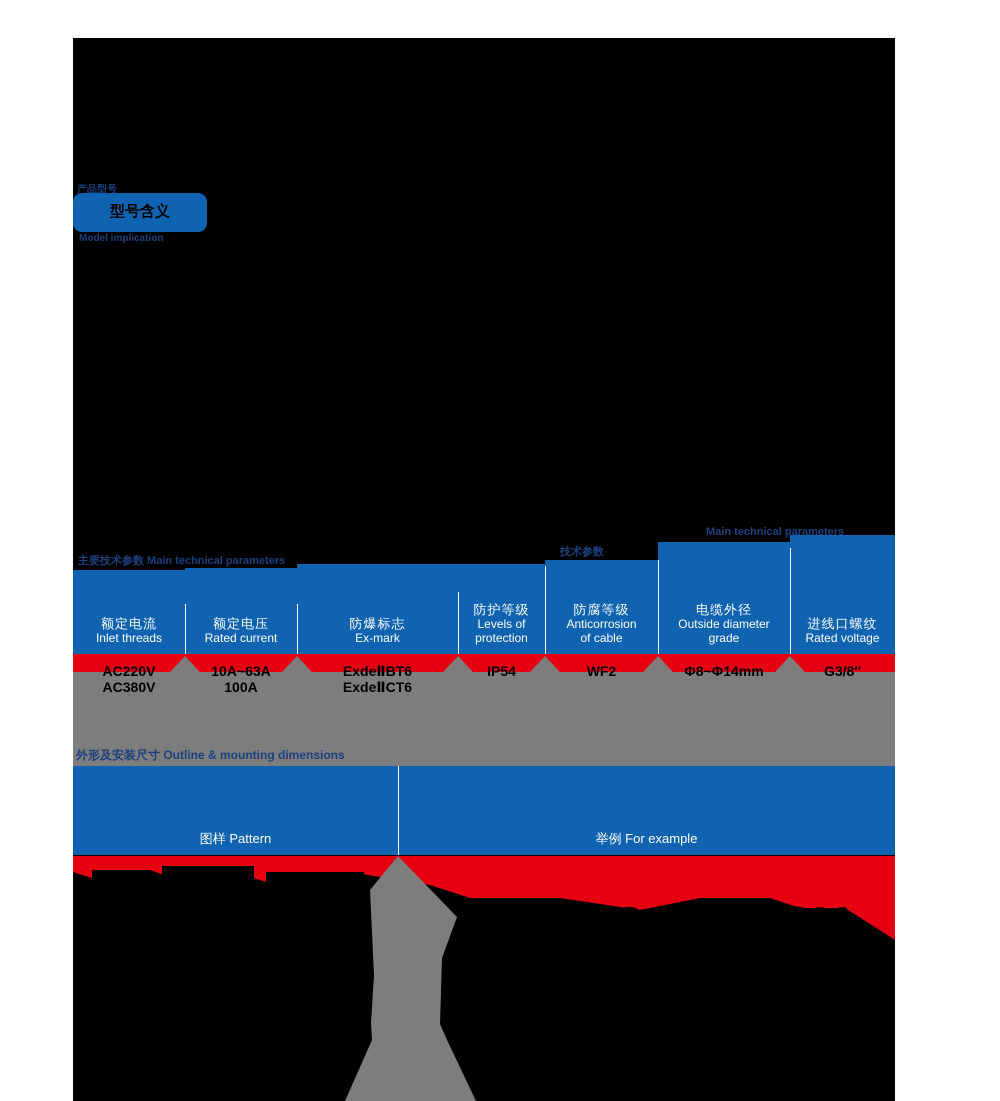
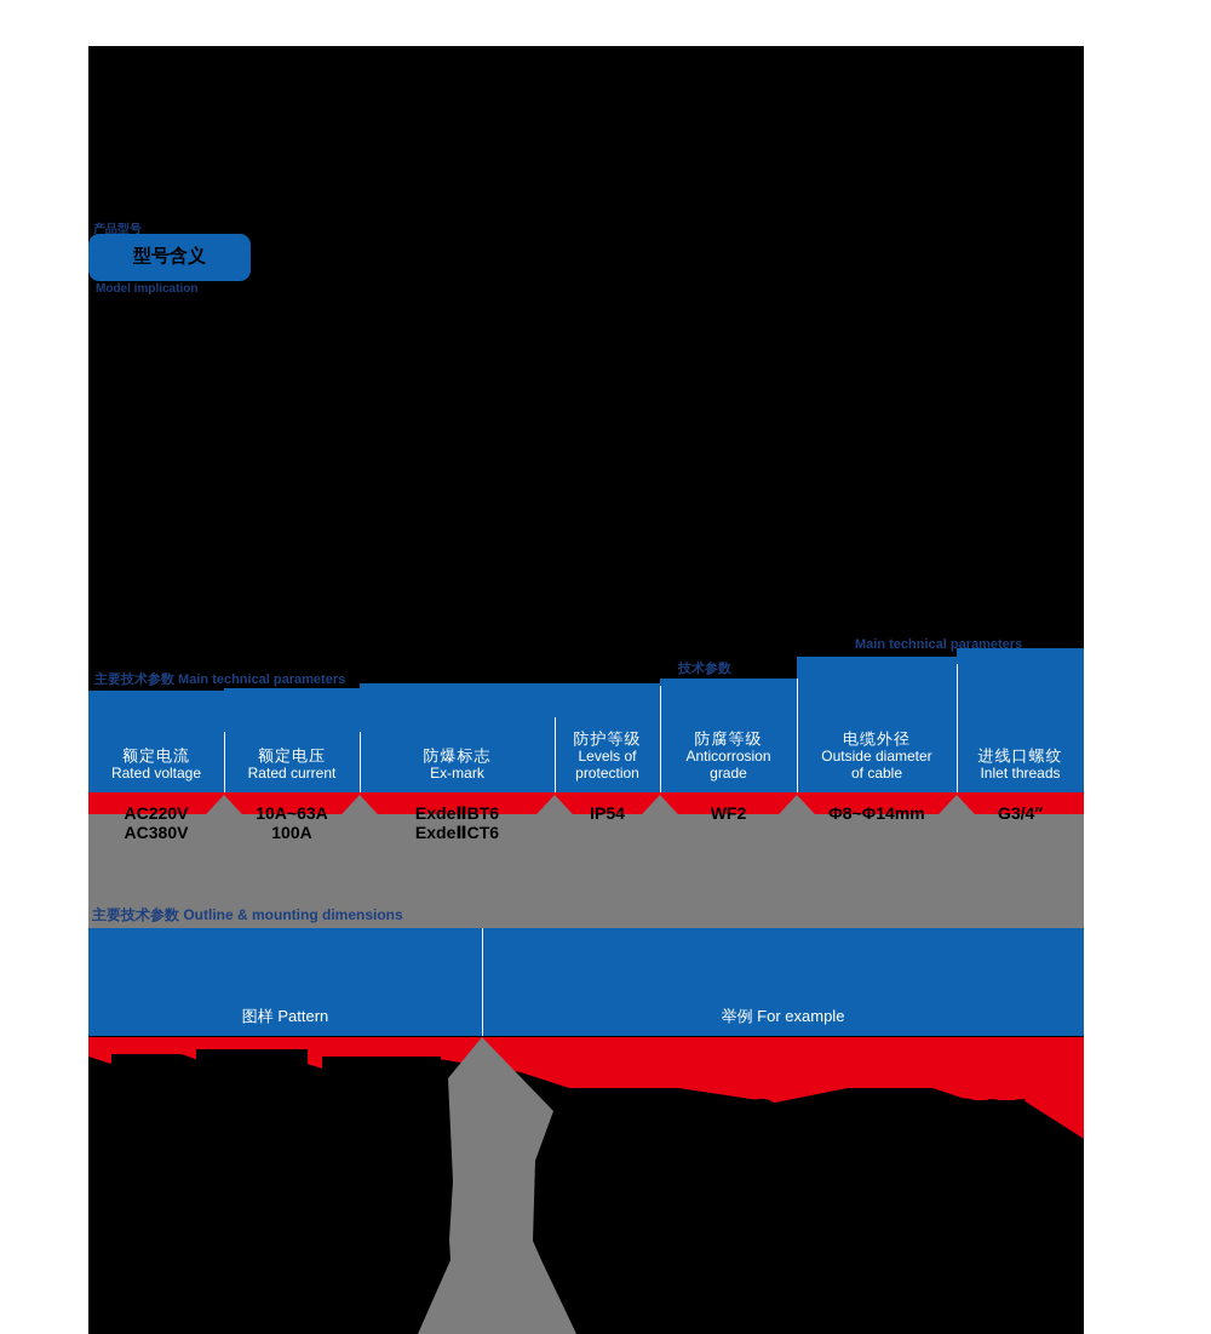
  产品型号
  型号含义
  Model implication
  主要技术参数 Main technical parameters
  技术参数
  Main technical parameters
  额定电流
- Inlet threads
+ Rated voltage
  额定电压
  Rated current
  防爆标志
  Ex-mark
  防护等级
  Levels of
  protection
  防腐等级
  Anticorrosion
- of cable
+ grade
  电缆外径
  Outside diameter
- grade
+ of cable
  进线口螺纹
- Rated voltage
+ Inlet threads
  AC220V
  AC380V
  10A~63A
  100A
  ExdeⅡBT6
  ExdeⅡCT6
  IP54
  WF2
  Φ8~Φ14mm
- G3/8″
+ G3/4″
- 外形及安装尺寸 Outline & mounting dimensions
+ 主要技术参数 Outline & mounting dimensions
  图样 Pattern
  举例 For example
  BCX52-4/K63X
